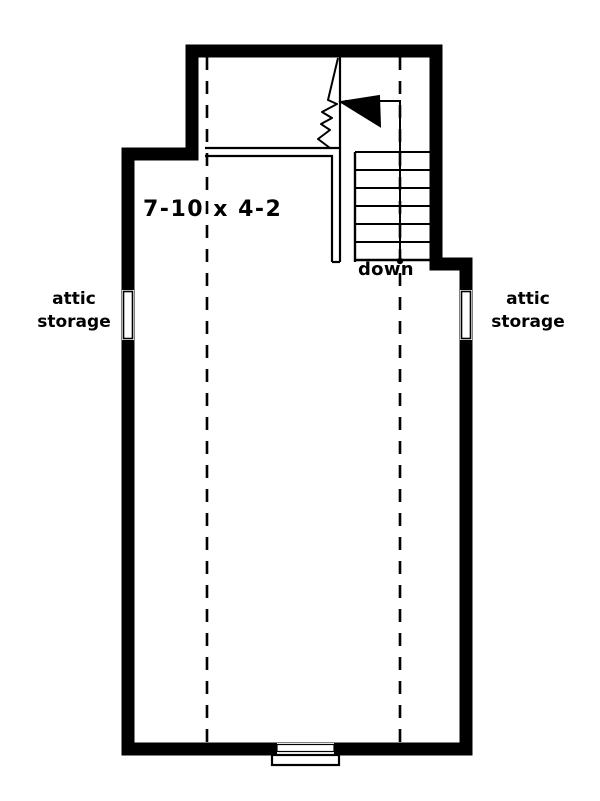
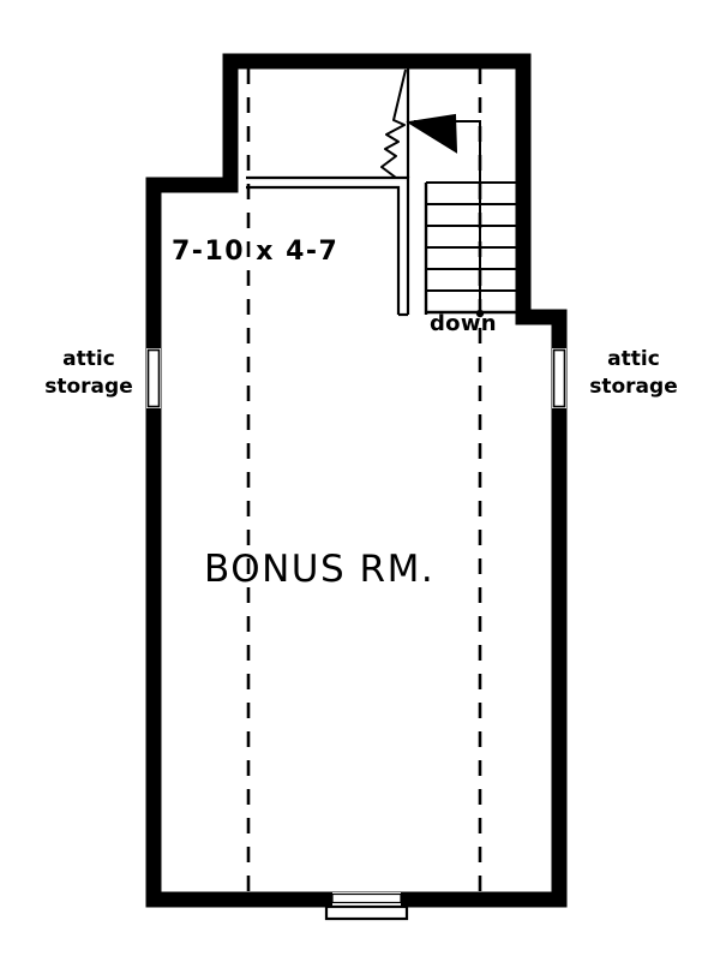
- 7-10 x 4-2
+ 7-10 x 4-7
  down
  attic
  storage
  attic
  storage
+ BONUS RM.
